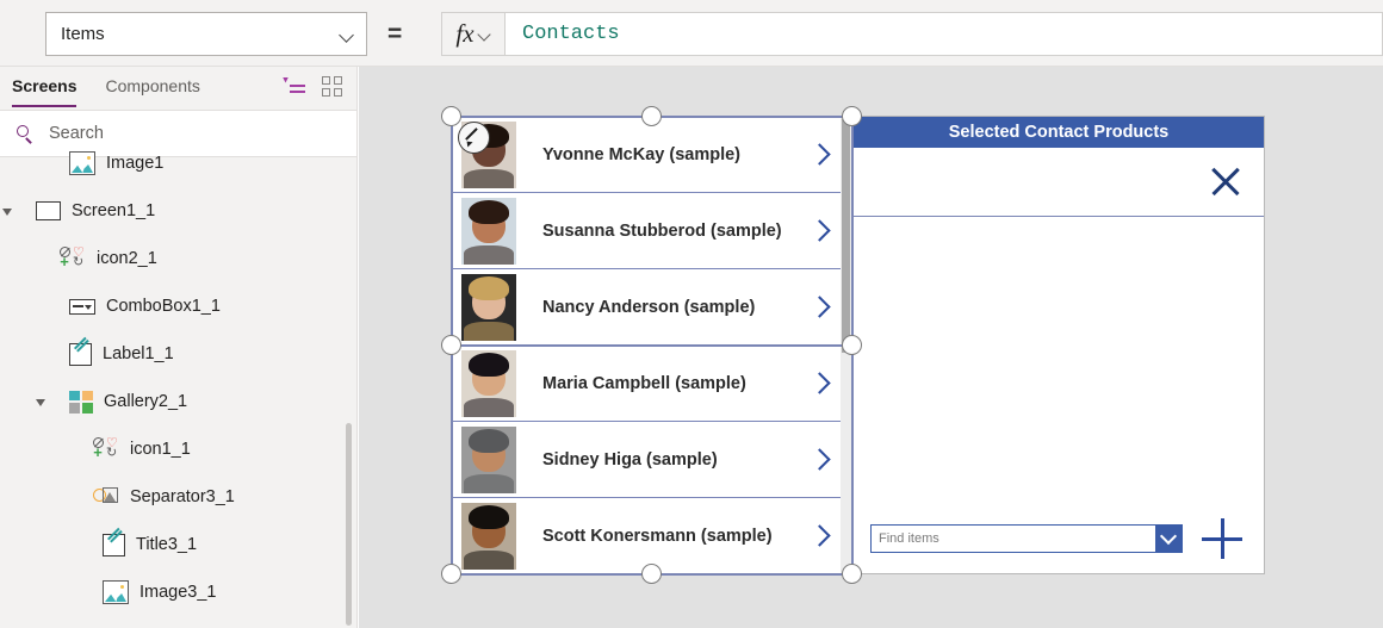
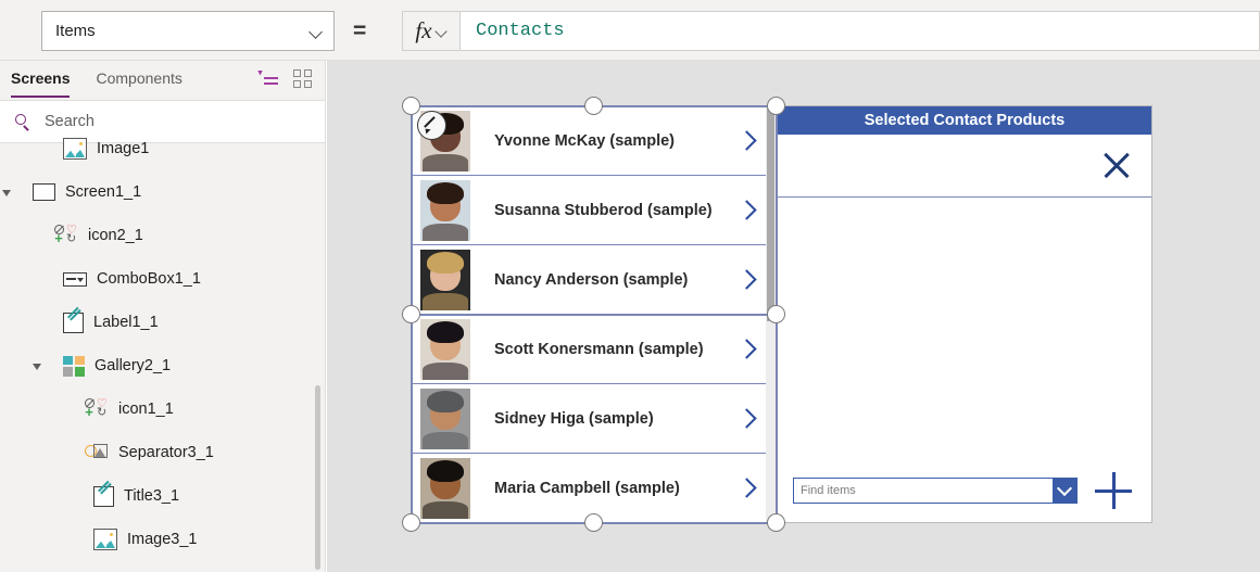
  Items
  =
  fx
  Contacts
  Screens
  Components
  Search
  Image1
  Screen1_1
  ♡
  +
  ↻
  icon2_1
  ComboBox1_1
  Label1_1
  Gallery2_1
  ♡
  +
  ↻
  icon1_1
  Separator3_1
  Title3_1
  Image3_1
  Yvonne McKay (sample)
  Susanna Stubberod (sample)
  Nancy Anderson (sample)
- Maria Campbell (sample)
+ Scott Konersmann (sample)
  Sidney Higa (sample)
- Scott Konersmann (sample)
+ Maria Campbell (sample)
  Selected Contact Products
  Find items
